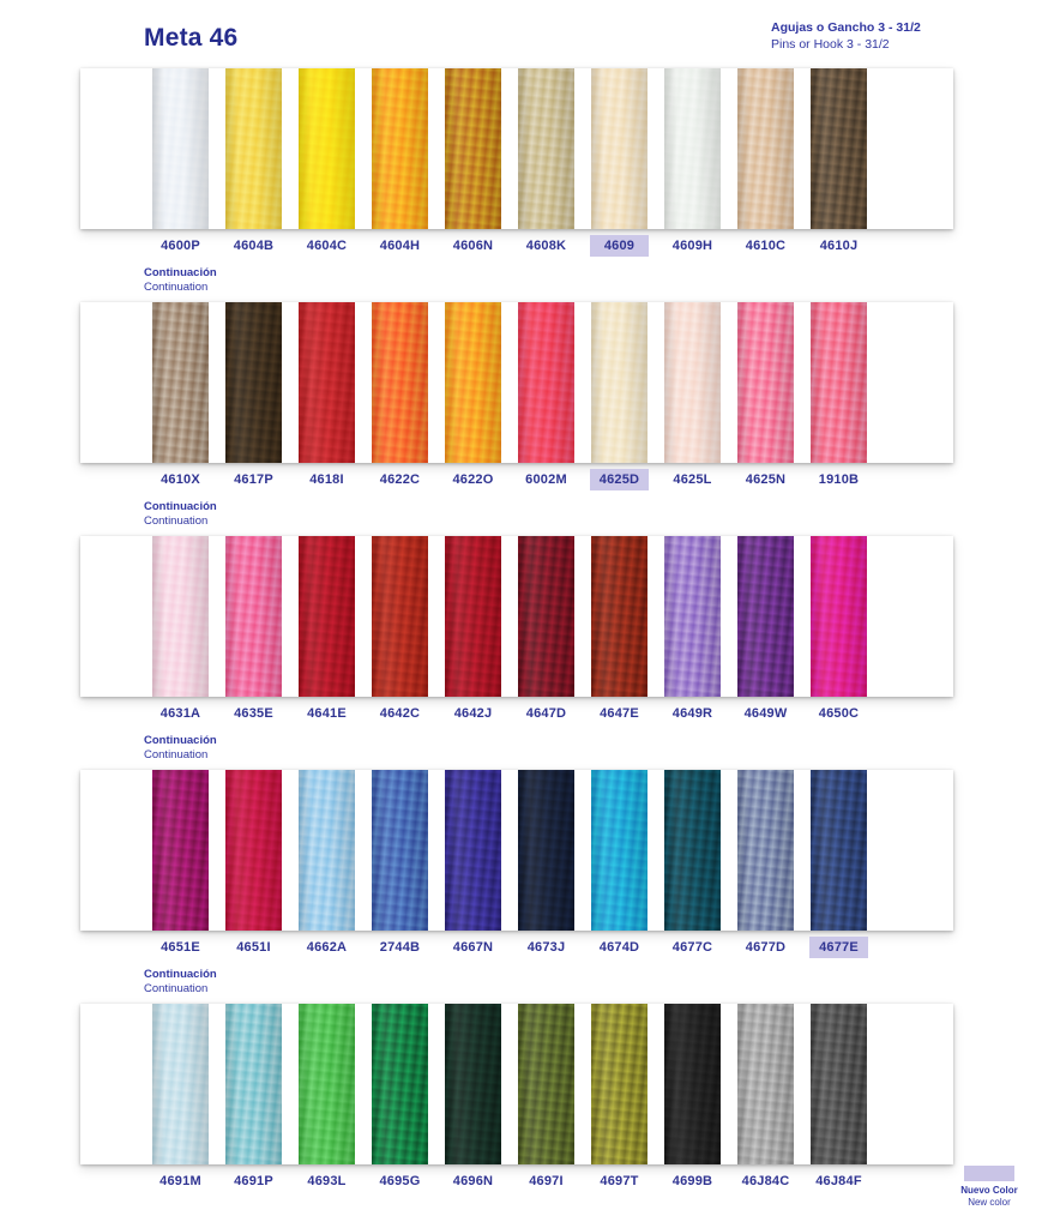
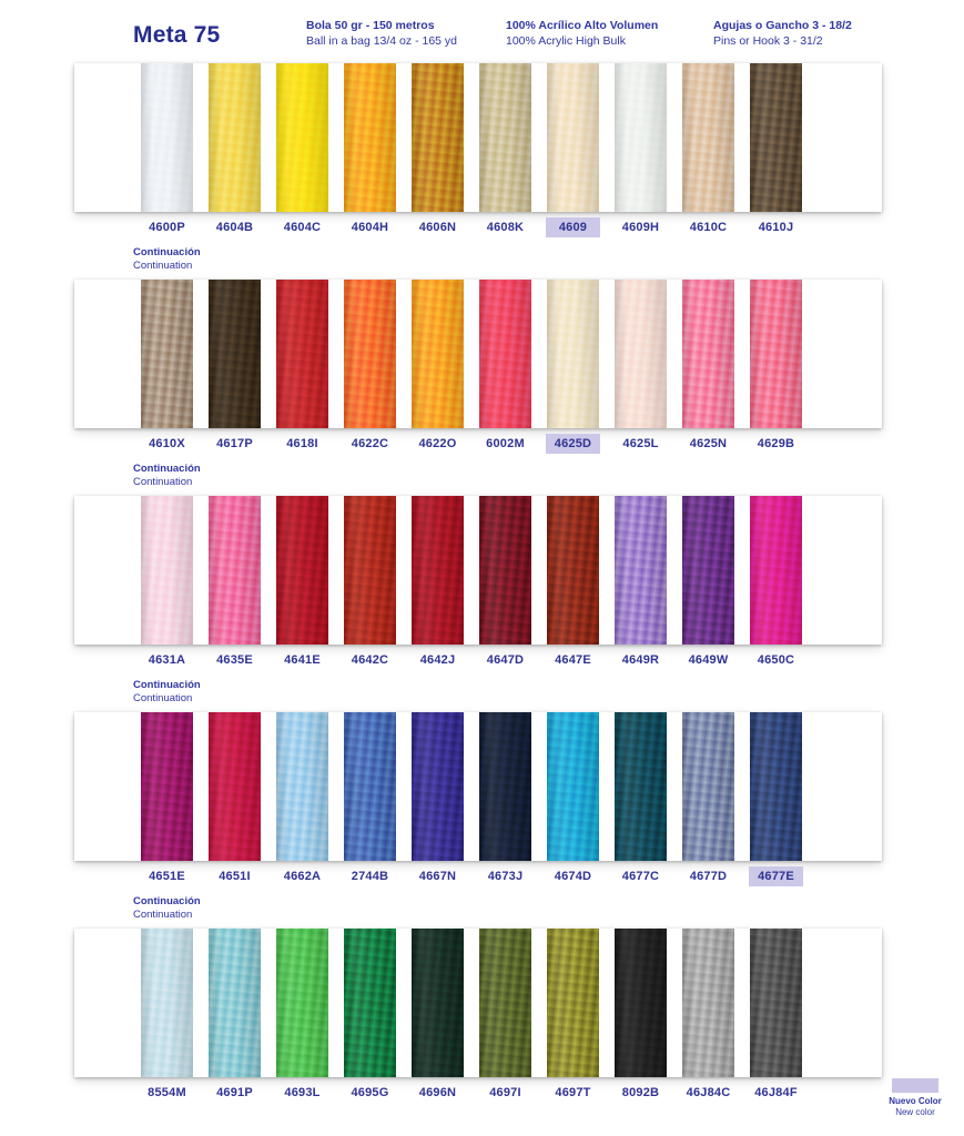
- Meta 46
+ Meta 75
+ Bola 50 gr - 150 metros
+ Ball in a bag 13/4 oz - 165 yd
+ 100% Acrílico Alto Volumen
+ 100% Acrylic High Bulk
- Agujas o Gancho 3 - 31/2
+ Agujas o Gancho 3 - 18/2
  Pins or Hook 3 - 31/2
  4600P
  4604B
  4604C
  4604H
  4606N
  4608K
  4609
  4609H
  4610C
  4610J
  Continuación
  Continuation
  4610X
  4617P
  4618I
  4622C
  4622O
  6002M
  4625D
  4625L
  4625N
- 1910B
+ 4629B
  Continuación
  Continuation
  4631A
  4635E
  4641E
  4642C
  4642J
  4647D
  4647E
  4649R
  4649W
  4650C
  Continuación
  Continuation
  4651E
  4651I
  4662A
  2744B
  4667N
  4673J
  4674D
  4677C
  4677D
  4677E
  Continuación
  Continuation
- 4691M
+ 8554M
  4691P
  4693L
  4695G
  4696N
  4697I
  4697T
- 4699B
+ 8092B
  46J84C
  46J84F
  Nuevo Color
  New color
